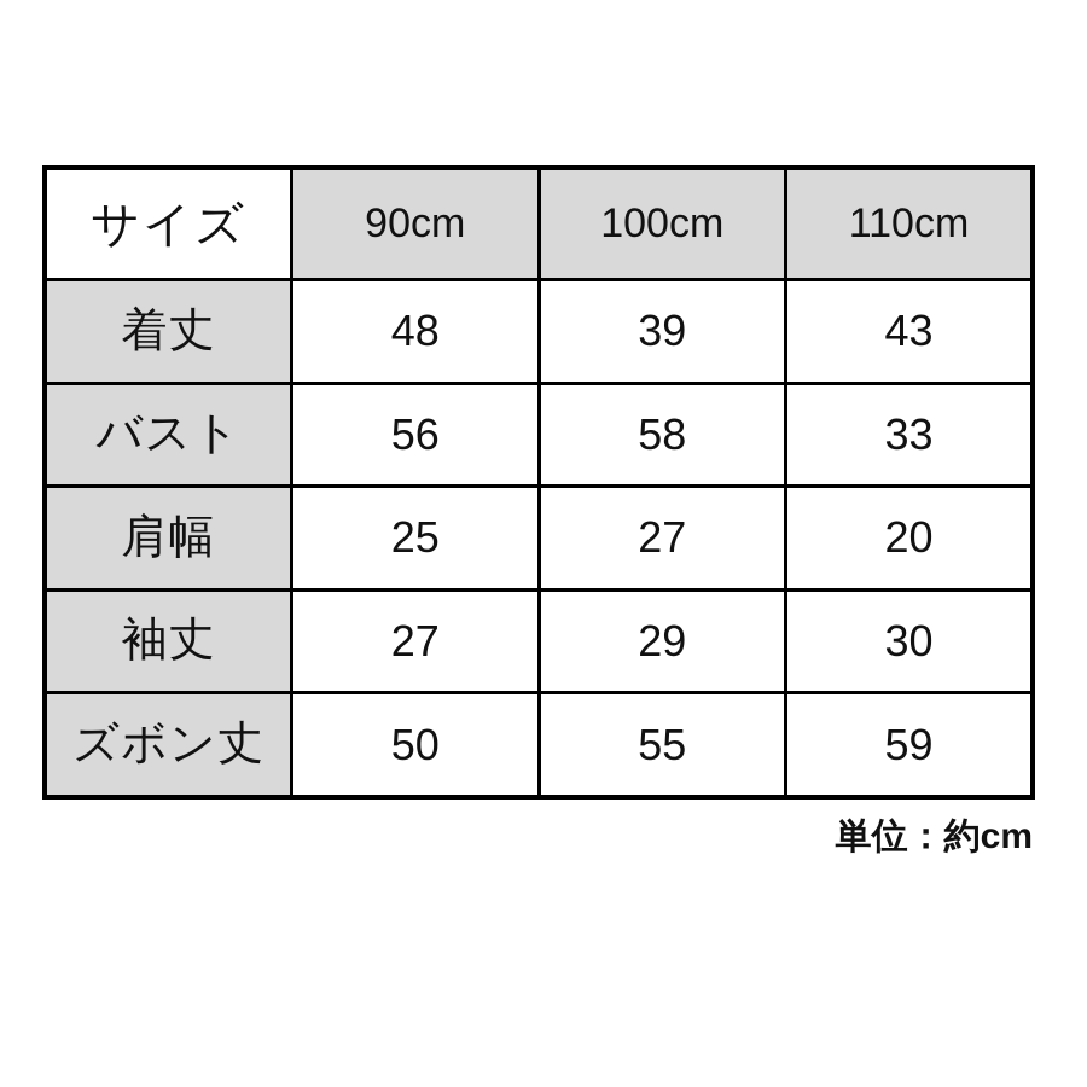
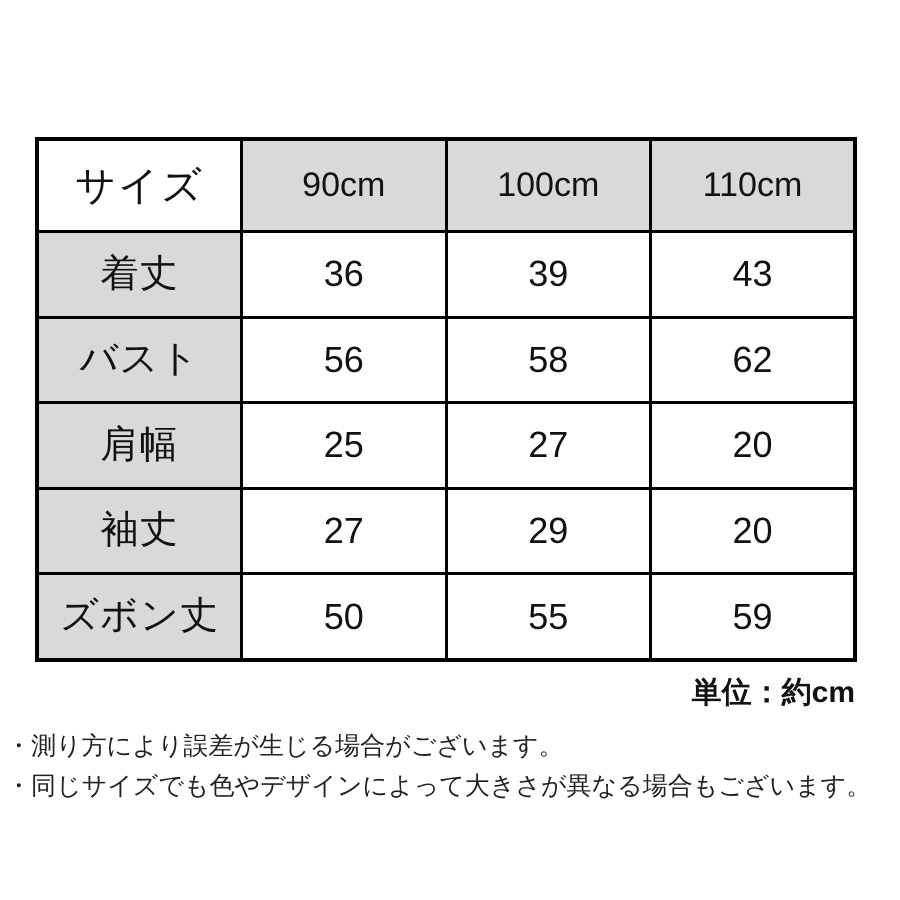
  サイズ	90cm	100cm	110cm
- 着丈	48	39	43
+ 着丈	36	39	43
- バスト	56	58	33
+ バスト	56	58	62
  肩幅	25	27	20
- 袖丈	27	29	30
+ 袖丈	27	29	20
  ズボン丈	50	55	59
  単位：約cm
+ ・測り方により誤差が生じる場合がございます。
+ ・同じサイズでも色やデザインによって大きさが異なる場合もございます。
